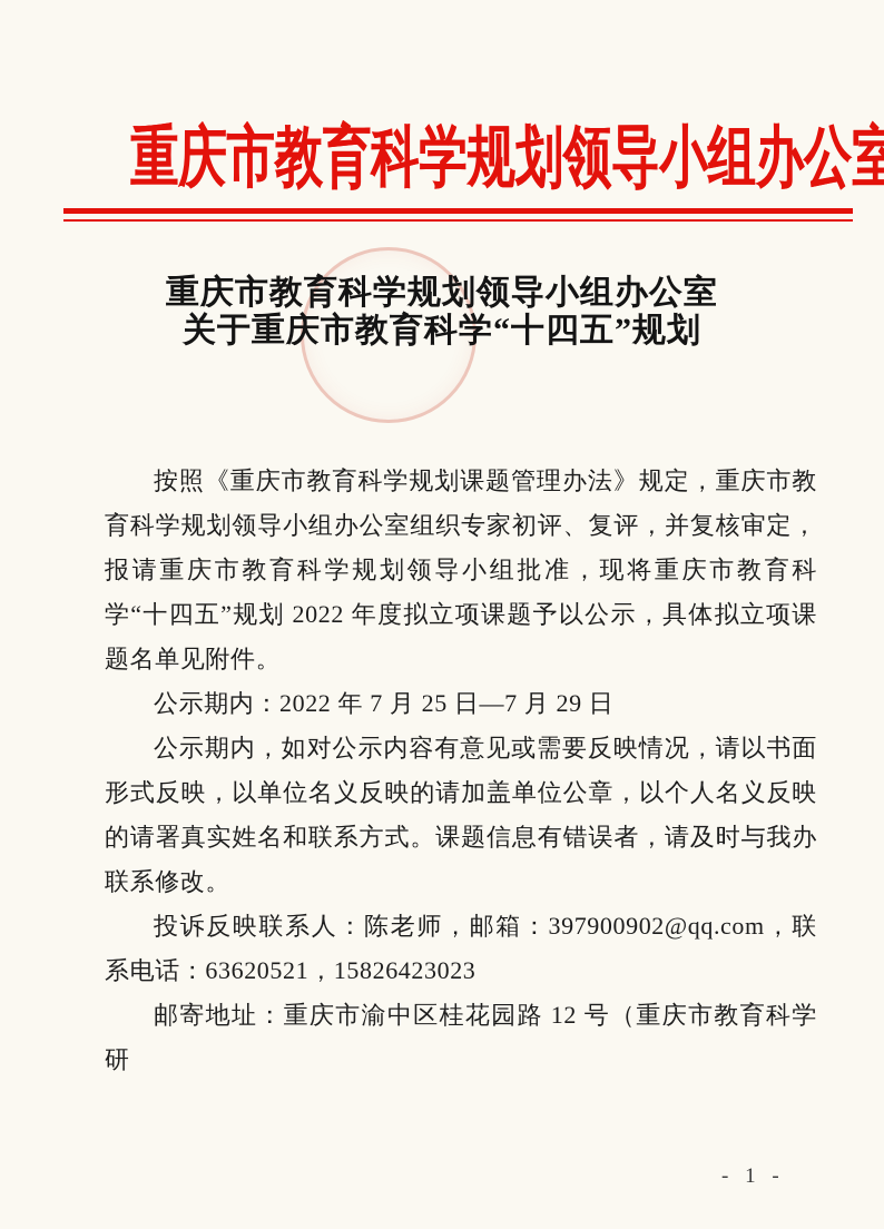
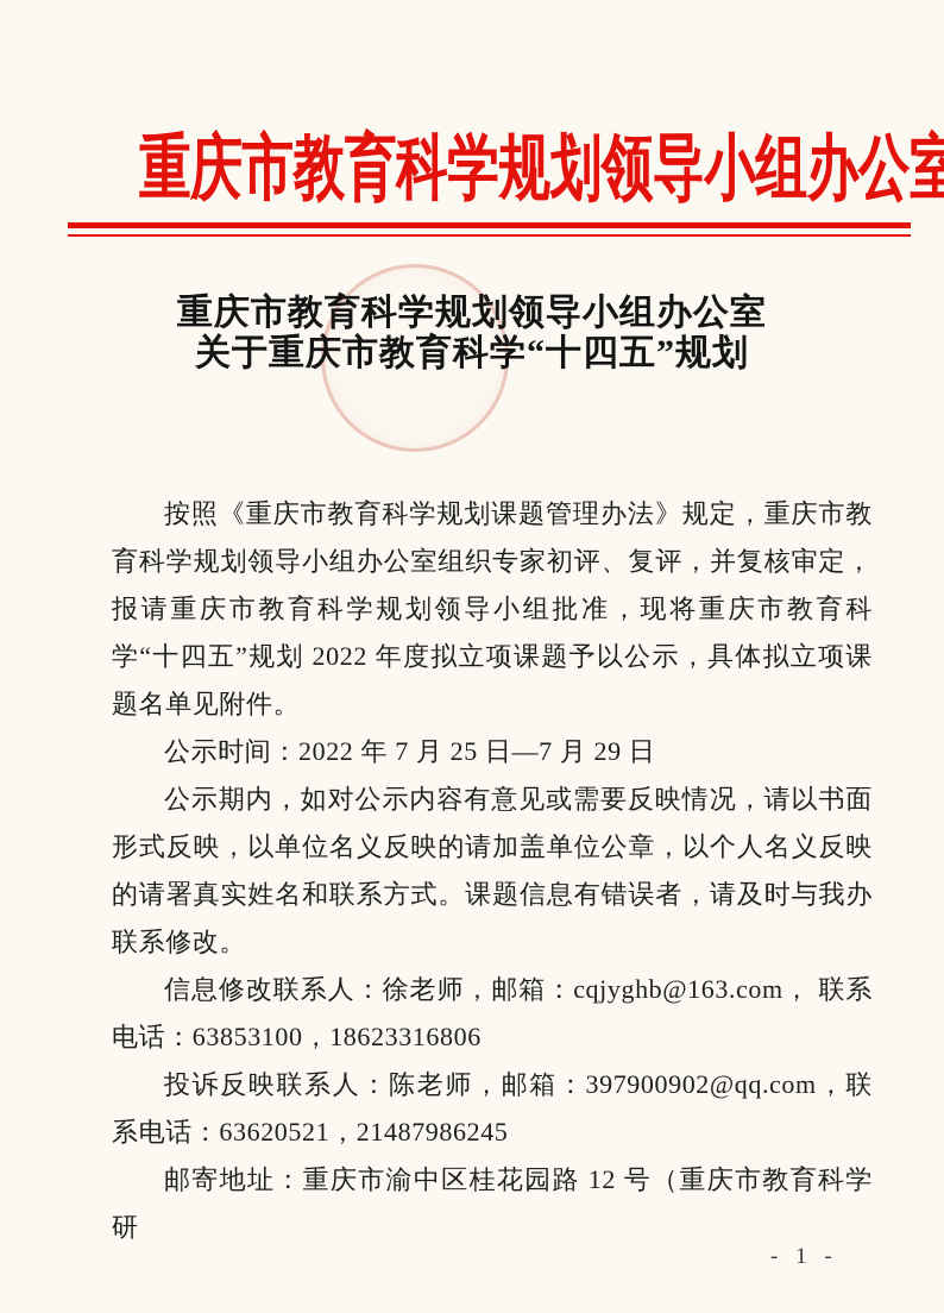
  重庆市教育科学规划领导小组办公室
  重庆市教育科学规划领导小组办公室
  关于重庆市教育科学“十四五”规划
  按照《重庆市教育科学规划课题管理办法》规定，重庆市教育科学规划领导小组办公室组织专家初评、复评，并复核审定，报请重庆市教育科学规划领导小组批准，现将重庆市教育科学“十四五”规划 2022 年度拟立项课题予以公示，具体拟立项课题名单见附件。
- 公示期内：2022 年 7 月 25 日—7 月 29 日
+ 公示时间：2022 年 7 月 25 日—7 月 29 日
  公示期内，如对公示内容有意见或需要反映情况，请以书面形式反映，以单位名义反映的请加盖单位公章，以个人名义反映的请署真实姓名和联系方式。课题信息有错误者，请及时与我办联系修改。
+ 信息修改联系人：徐老师，邮箱：cqjyghb@163.com， 联系电话：63853100，18623316806
- 投诉反映联系人：陈老师，邮箱：397900902@qq.com，联系电话：63620521，15826423023
+ 投诉反映联系人：陈老师，邮箱：397900902@qq.com，联系电话：63620521，21487986245
  邮寄地址：重庆市渝中区桂花园路 12 号（重庆市教育科学研
  - 1 -
